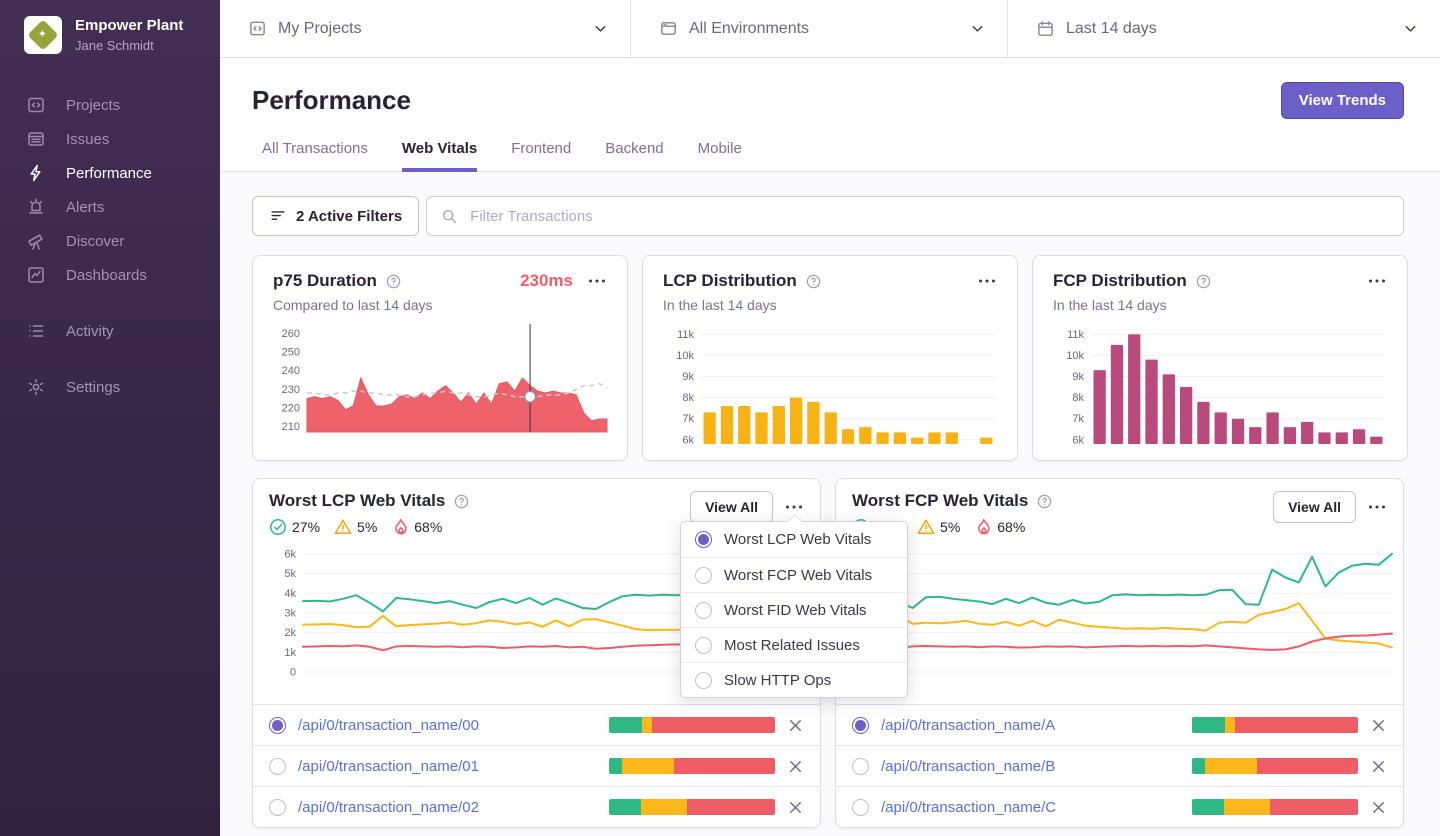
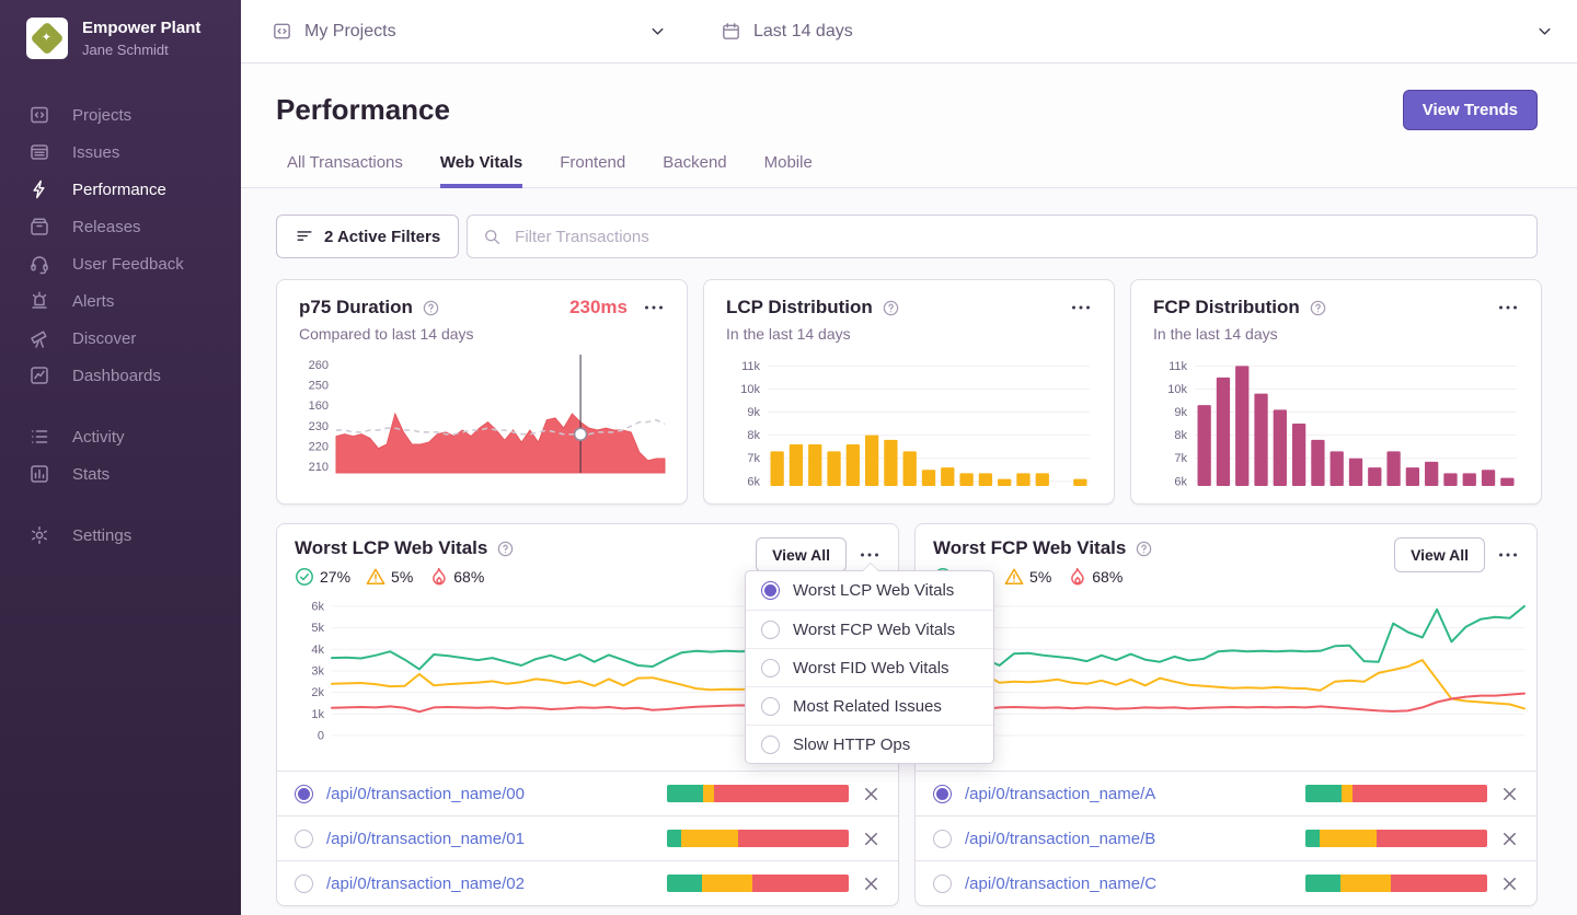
  Empower Plant
  Jane Schmidt
  Projects
  Issues
  Performance
+ Releases
+ User Feedback
  Alerts
  Discover
  Dashboards
  Activity
+ Stats
  Settings
  My Projects
- All Environments
  Last 14 days
  Performance
  View Trends
  All Transactions
  Web Vitals
  Frontend
  Backend
  Mobile
  2 Active Filters
  Filter Transactions
  p75 Duration
  230ms
  Compared to last 14 days
  260
  250
- 240
+ 160
  230
  220
  210
  LCP Distribution
  In the last 14 days
  11k
  10k
  9k
  8k
  7k
  6k
  FCP Distribution
  In the last 14 days
  11k
  10k
  9k
  8k
  7k
  6k
  Worst LCP Web Vitals
  27%
  5%
  68%
  View All
  6k
  5k
  4k
  3k
  2k
  1k
  0
  /api/0/transaction_name/00
  /api/0/transaction_name/01
  /api/0/transaction_name/02
  Worst FCP Web Vitals
  5%
  68%
  View All
  /api/0/transaction_name/A
  /api/0/transaction_name/B
  /api/0/transaction_name/C
  Worst LCP Web Vitals
  Worst FCP Web Vitals
  Worst FID Web Vitals
  Most Related Issues
  Slow HTTP Ops
